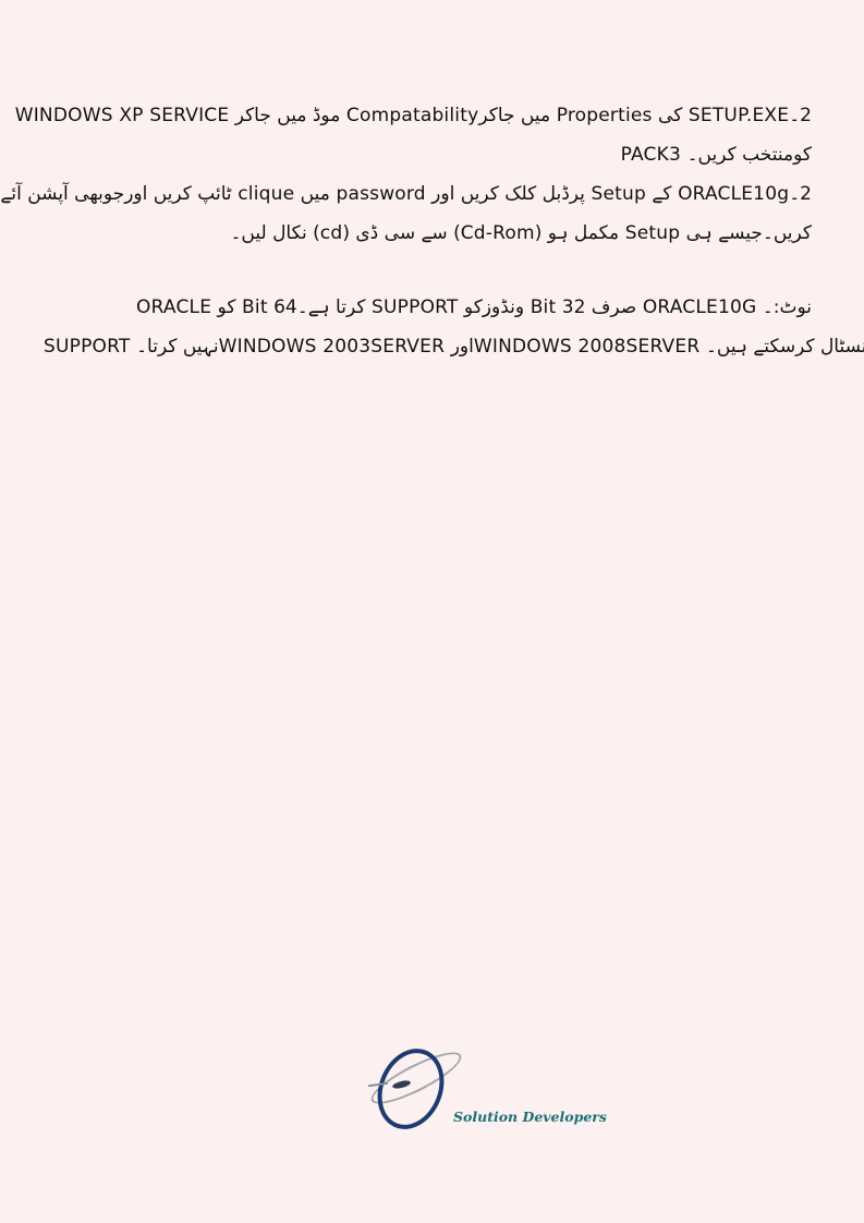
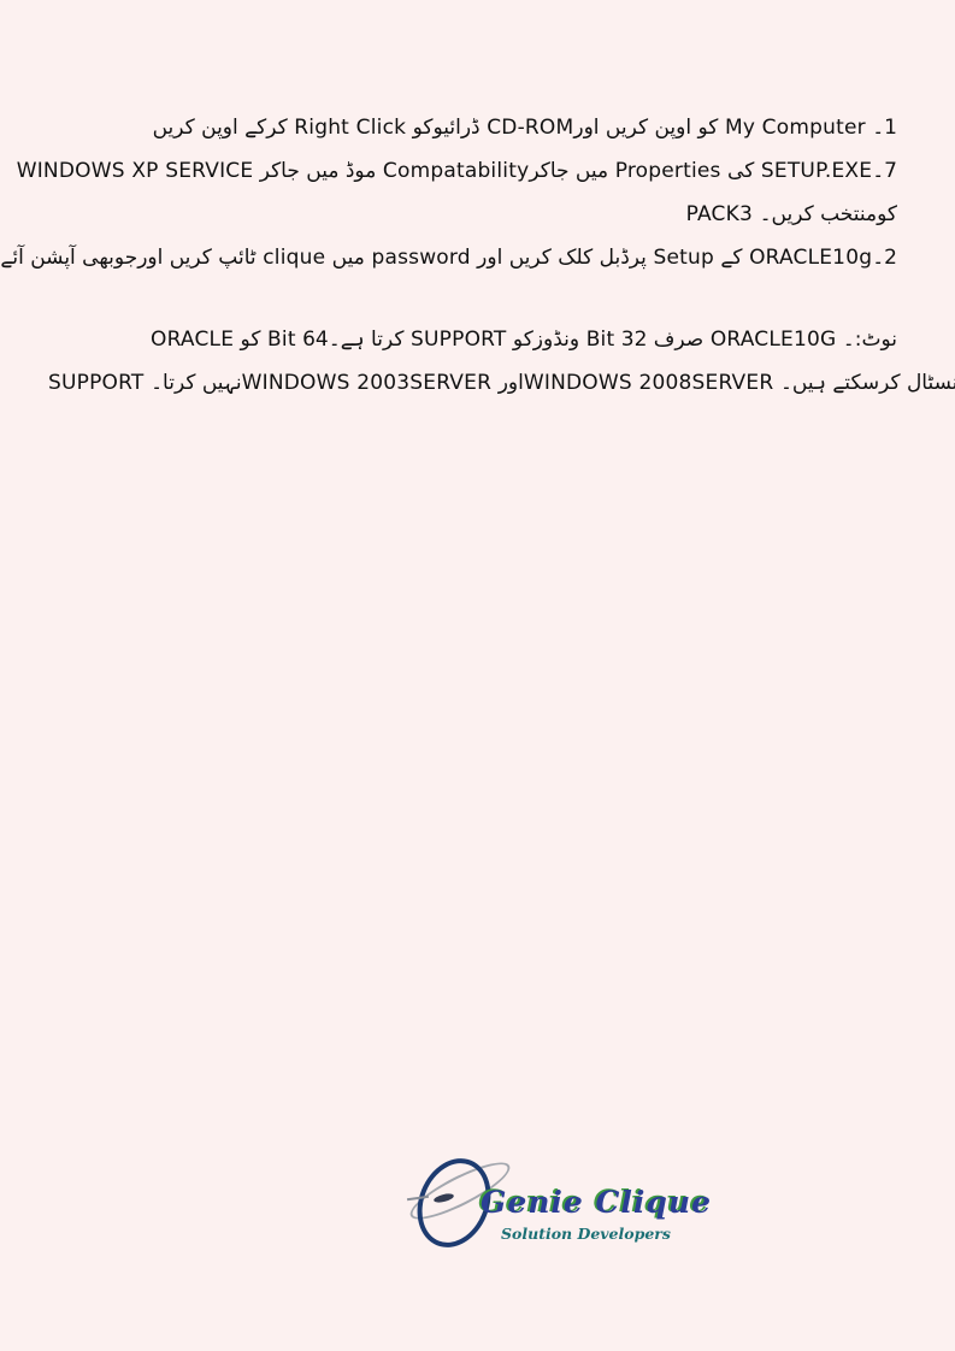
+ 1۔ My Computer کو اوپن کریں اورCD-ROM ڈرائیوکو Right Click کرکے اوپن کریں
- 2۔SETUP.EXE کی Properties میں جاکرCompatability موڈ میں جاکر WINDOWS XP SERVICE
+ 7۔SETUP.EXE کی Properties میں جاکرCompatability موڈ میں جاکر WINDOWS XP SERVICE
  PACK3 کومنتخب کریں۔
  2۔ORACLE10g کے Setup پرڈبل کلک کریں اور password میں clique ٹائپ کریں اورجوبھی آپشن آئے
- کریں۔جیسے ہی Setup مکمل ہو (Cd-Rom) سے سی ڈی (cd) نکال لیں۔
  نوٹ:۔ ORACLE10G صرف 32 Bit ونڈوزکو SUPPORT کرتا ہے۔64 Bit کو ORACLE
  SUPPORT نہیں کرتا۔WINDOWS 2003SERVER اورWINDOWS 2008SERVER سٹال کرسکتے ہیں۔
+ Genie Clique
  Solution Developers
